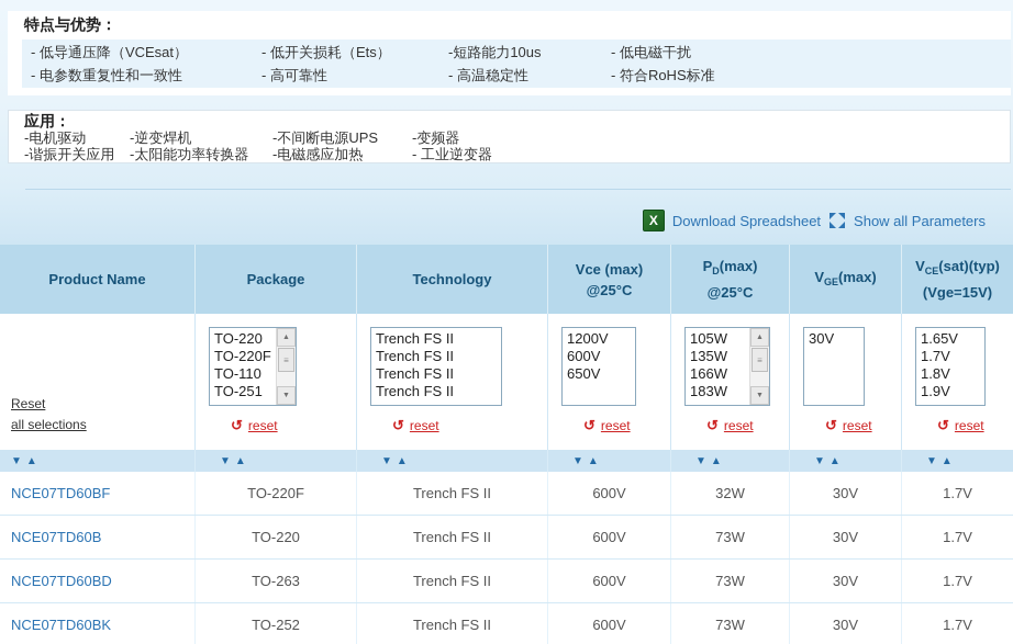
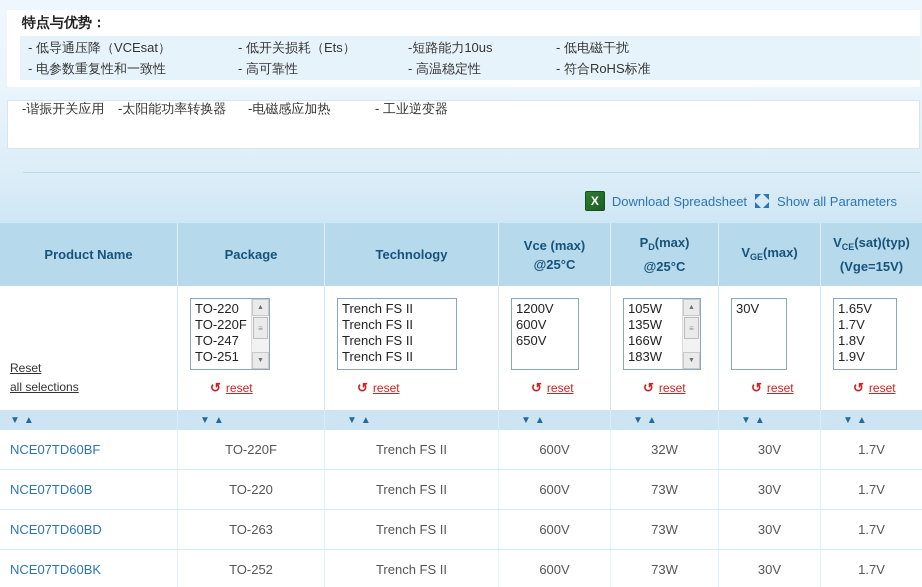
  特点与优势：
  - 低导通压降（VCEsat）
  - 低开关损耗（Ets）
  -短路能力10us
  - 低电磁干扰
  - 电参数重复性和一致性
  - 高可靠性
  - 高温稳定性
  - 符合RoHS标准
- 应用：
- -电机驱动
- -逆变焊机
- -不间断电源UPS
- -变频器
  -谐振开关应用
  -太阳能功率转换器
  -电磁感应加热
  - 工业逆变器
  X
  Download Spreadsheet
  Show all Parameters
  Product Name
  Package
  Technology
  Vce (max)
  @25°C
  PD(max)
  @25°C
  VGE(max)
  VCE(sat)(typ)
  (Vge=15V)
  Reset
  all selections
  TO-220
  TO-220F
- TO-110
+ TO-247
  TO-251
  ≡
  ↺
  reset
  Trench FS II
  Trench FS II
  Trench FS II
  Trench FS II
  ↺
  reset
  1200V
  600V
  650V
  ↺
  reset
  105W
  135W
  166W
  183W
  ≡
  ↺
  reset
  30V
  ↺
  reset
  1.65V
  1.7V
  1.8V
  1.9V
  ↺
  reset
  ▼
  ▲
  ▼
  ▲
  ▼
  ▲
  ▼
  ▲
  ▼
  ▲
  ▼
  ▲
  ▼
  ▲
  NCE07TD60BF
  TO-220F
  Trench FS II
  600V
  32W
  30V
  1.7V
  NCE07TD60B
  TO-220
  Trench FS II
  600V
  73W
  30V
  1.7V
  NCE07TD60BD
  TO-263
  Trench FS II
  600V
  73W
  30V
  1.7V
  NCE07TD60BK
  TO-252
  Trench FS II
  600V
  73W
  30V
  1.7V
